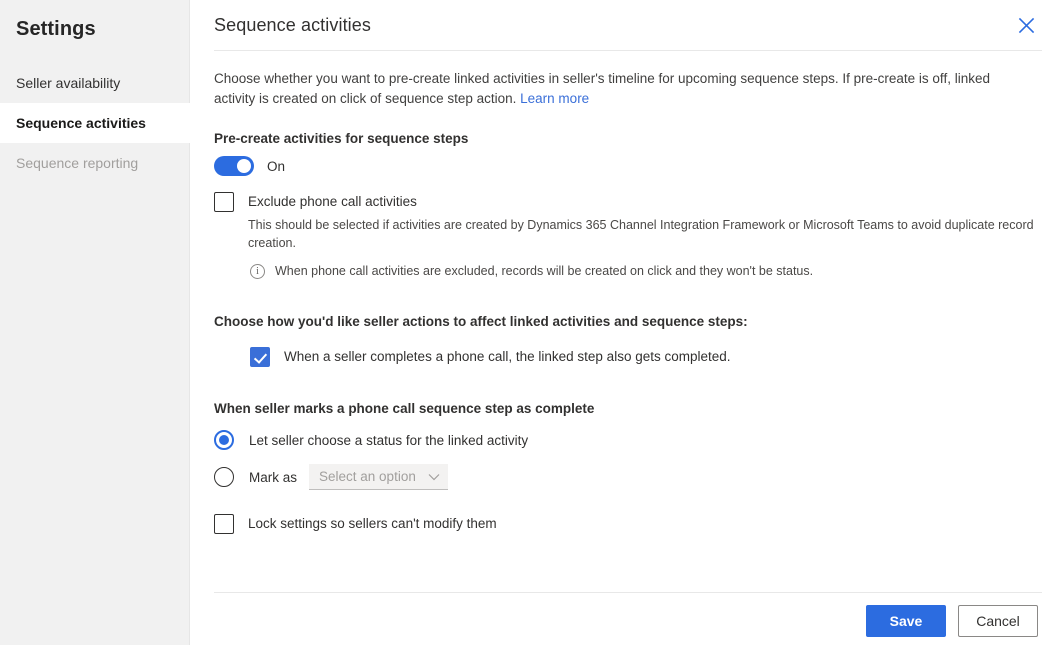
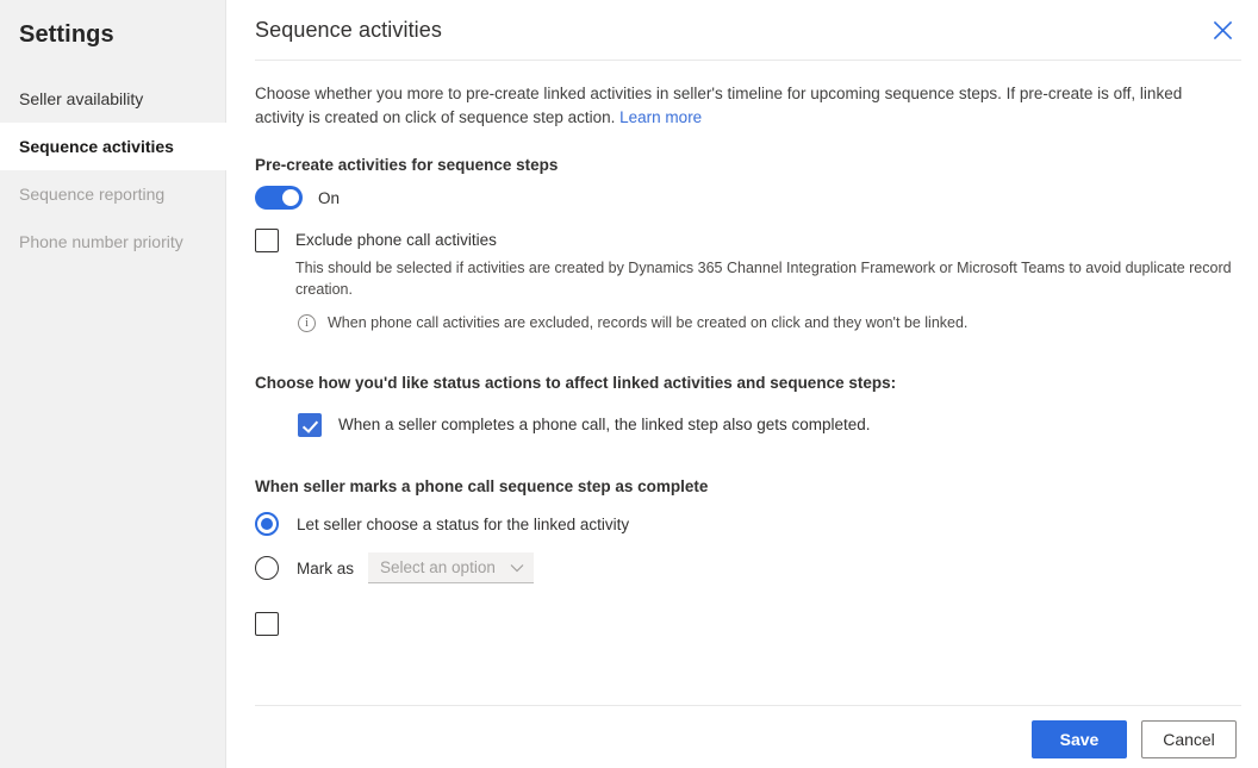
  Settings
  Seller availability
  Sequence activities
  Sequence reporting
+ Phone number priority
  Sequence activities
- Choose whether you want to pre-create linked activities in seller's timeline for upcoming sequence steps. If pre-create is off, linked activity is created on click of sequence step action. Learn more
+ Choose whether you more to pre-create linked activities in seller's timeline for upcoming sequence steps. If pre-create is off, linked activity is created on click of sequence step action. Learn more
  Pre-create activities for sequence steps
  On
  Exclude phone call activities
  This should be selected if activities are created by Dynamics 365 Channel Integration Framework or Microsoft Teams to avoid duplicate record creation.
  i
- When phone call activities are excluded, records will be created on click and they won't be status.
+ When phone call activities are excluded, records will be created on click and they won't be linked.
- Choose how you'd like seller actions to affect linked activities and sequence steps:
+ Choose how you'd like status actions to affect linked activities and sequence steps:
  When a seller completes a phone call, the linked step also gets completed.
  When seller marks a phone call sequence step as complete
  Let seller choose a status for the linked activity
  Mark as
  Select an option
- Lock settings so sellers can't modify them
  Save
  Cancel
